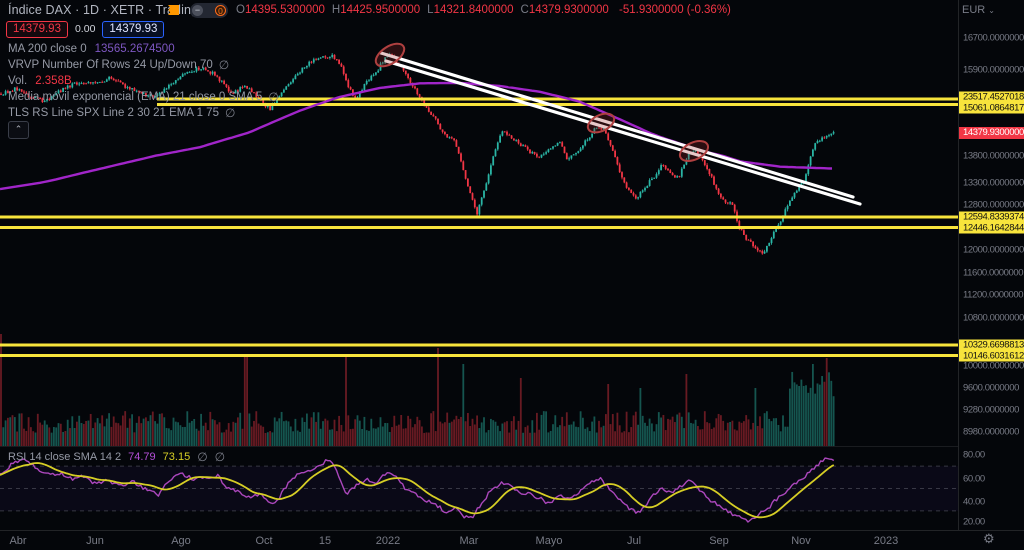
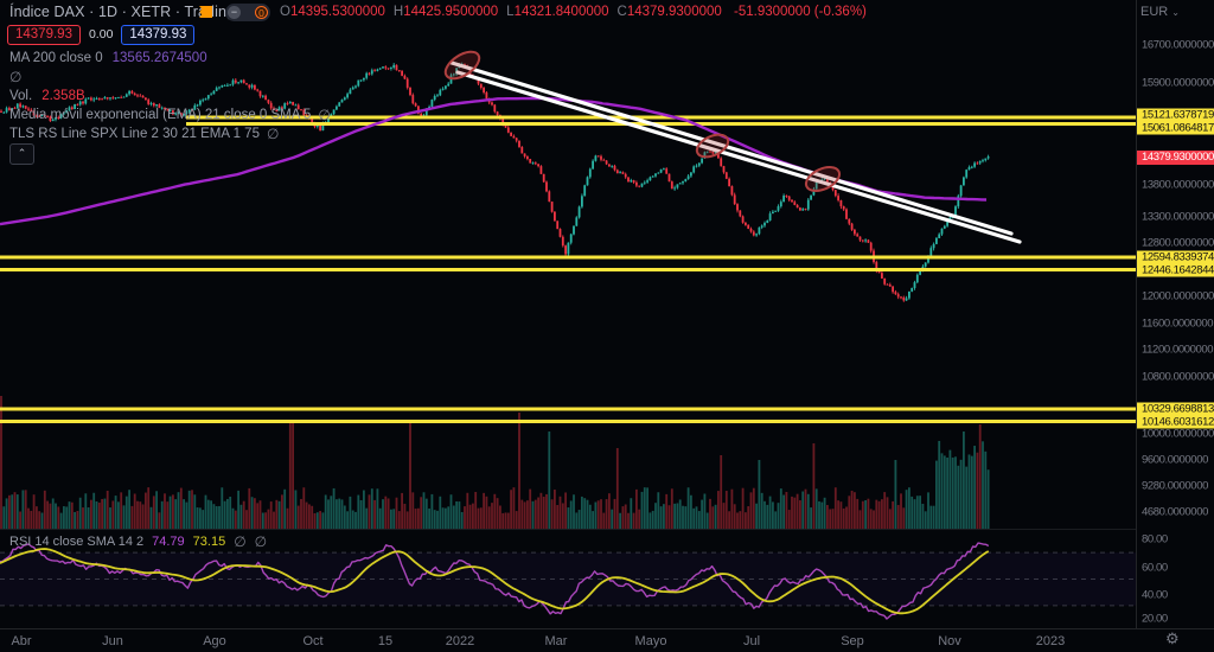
  Índice DAX · 1D · XETR · Trin
  −
  0
  O14395.5300000 H14425.9500000 L14321.8400000 C14379.9300000 -51.9300000 (-0.36%)
  14379.93
  0.00
  14379.93
  MA 200 close 0
  13565.2674500
- VRVP Number Of Rows 24 Up/Down 70
  ∅
  Vol.
  2.358B
  Media móvil exponencial (EMA) 21 close 0 SMA 5
  ∅
  TLS RS Line SPX Line 2 30 21 EMA 1 75
  ∅
  ⌃
  RSI 14 close SMA 14 2
  74.79
  73.15
  ∅
  ∅
  16700.0000000
  15900.0000000
- 23517.4527018
+ 15121.6378719
  15061.0864817
  14379.9300000
  13800.0000000
  13300.0000000
  12800.0000000
  12594.8339374
  12446.1642844
  12000.0000000
  11600.0000000
  11200.0000000
  10800.0000000
  10329.6698813
  10146.6031612
  10000.0000000
  9600.0000000
  9280.0000000
- 8980.0000000
+ 4680.0000000
  80.00
  60.00
  40.00
  20.00
  EUR ⌄
  Abr
  Jun
  Ago
  Oct
  15
  2022
  Mar
  Mayo
  Jul
  Sep
  Nov
  2023
  ⚙
